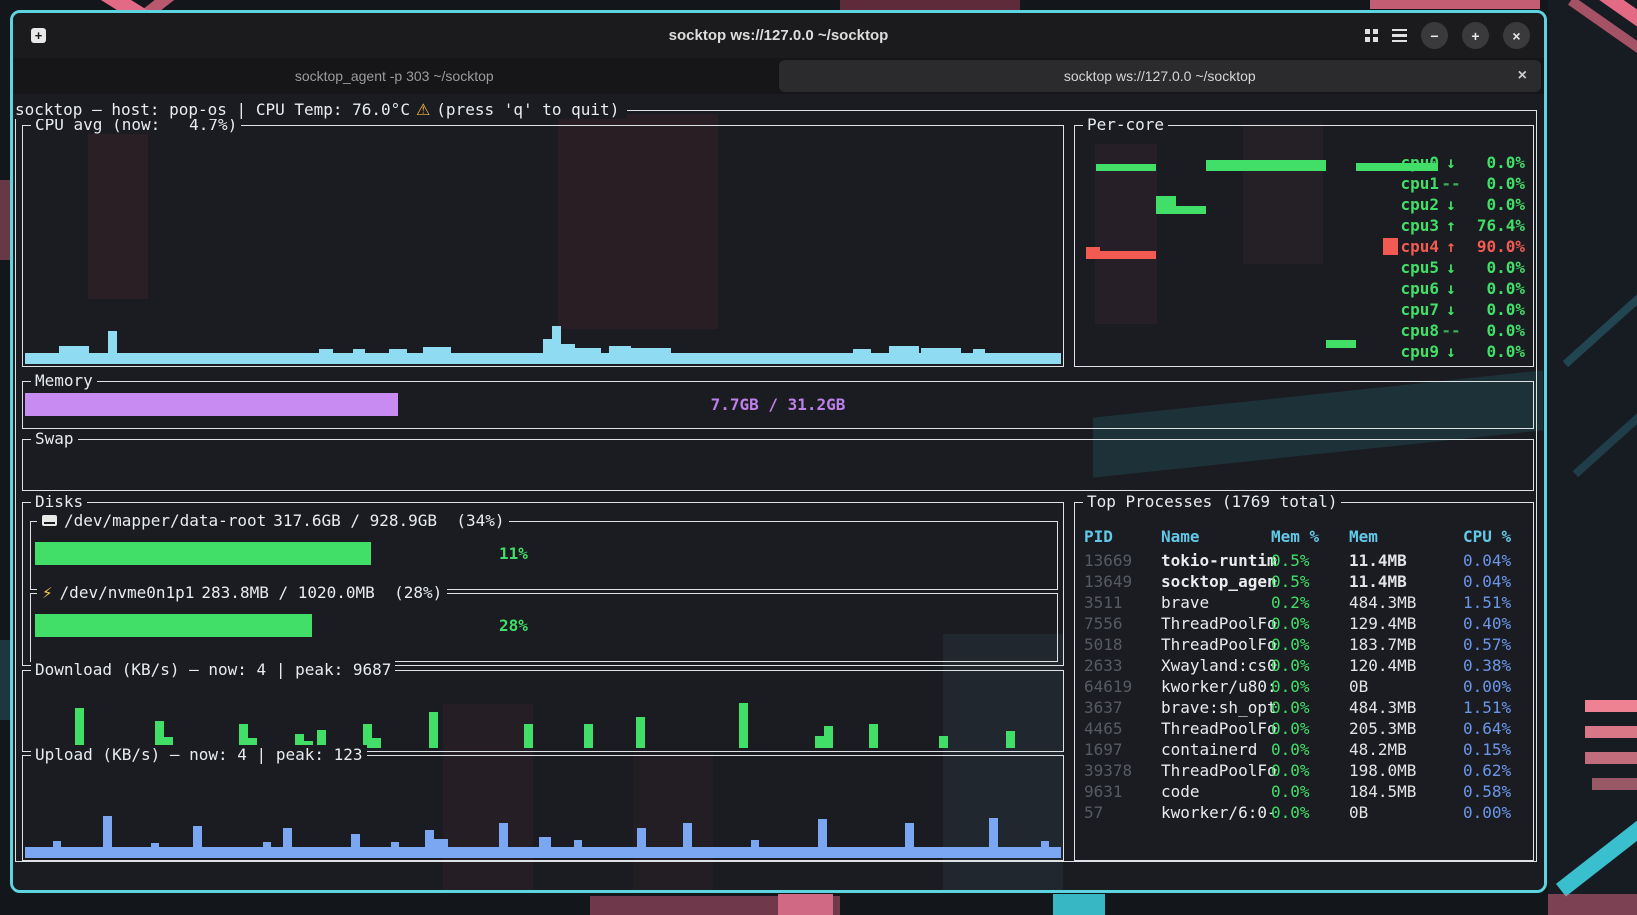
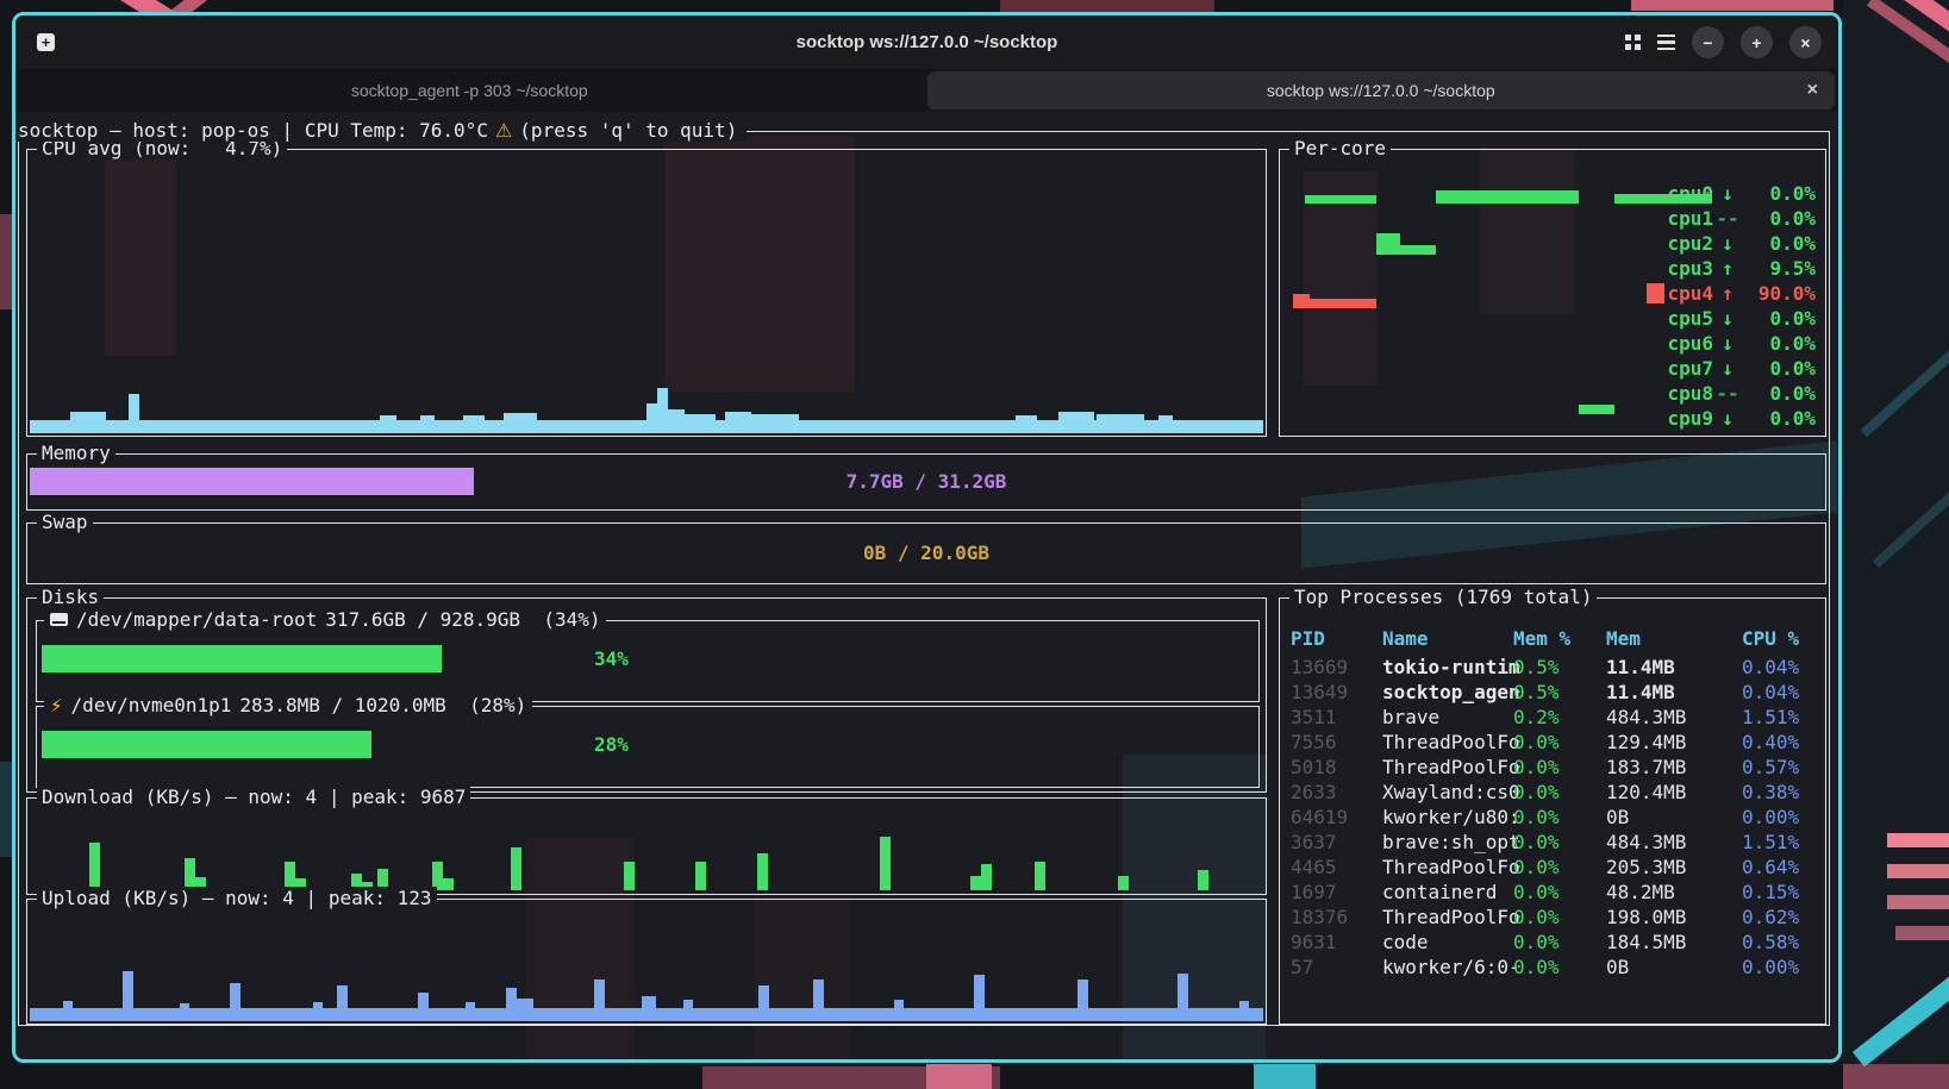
  +
  socktop ws://127.0.0 ~/socktop
  −
  +
  ×
  socktop_agent -p 303 ~/socktop
  socktop ws://127.0.0 ~/socktop
  ×
  socktop — host: pop-os | CPU Temp: 76.0°C
  ⚠
  (press 'q' to quit)
  CPU avg (now: 4.7%)
  Per-core
  cpu0
  ↓
  0.0%
  cpu1
  --
  0.0%
  cpu2
  ↓
  0.0%
  cpu3
  ↑
- 76.4%
+ 9.5%
  cpu4
  ↑
  90.0%
  cpu5
  ↓
  0.0%
  cpu6
  ↓
  0.0%
  cpu7
  ↓
  0.0%
  cpu8
  --
  0.0%
  cpu9
  ↓
  0.0%
  Memory
  7.7GB / 31.2GB
  Swap
+ 0B / 20.0GB
  Disks
  /dev/mapper/data-root
  317.6GB / 928.9GB (34%)
- 11%
+ 34%
  ⚡
  /dev/nvme0n1p1
  283.8MB / 1020.0MB (28%)
  28%
  Download (KB/s) — now: 4 | peak: 9687
  Upload (KB/s) — now: 4 | peak: 123
  Top Processes (1769 total)
  PID
  Name
  Mem %
  Mem
  CPU %
  13669
  tokio-runtim
  0.5%
  11.4MB
  0.04%
  13649
  socktop_agen
  0.5%
  11.4MB
  0.04%
  3511
  brave
  0.2%
  484.3MB
  1.51%
  7556
  ThreadPoolFo
  0.0%
  129.4MB
  0.40%
  5018
  ThreadPoolFo
  0.0%
  183.7MB
  0.57%
  2633
  Xwayland:cs0
  0.0%
  120.4MB
  0.38%
  64619
  kworker/u80:
  0.0%
  0B
  0.00%
  3637
  brave:sh_opt
  0.0%
  484.3MB
  1.51%
  4465
  ThreadPoolFo
  0.0%
  205.3MB
  0.64%
  1697
  containerd
  0.0%
  48.2MB
  0.15%
- 39378
+ 18376
  ThreadPoolFo
  0.0%
  198.0MB
  0.62%
  9631
  code
  0.0%
  184.5MB
  0.58%
  57
  kworker/6:0-
  0.0%
  0B
  0.00%
